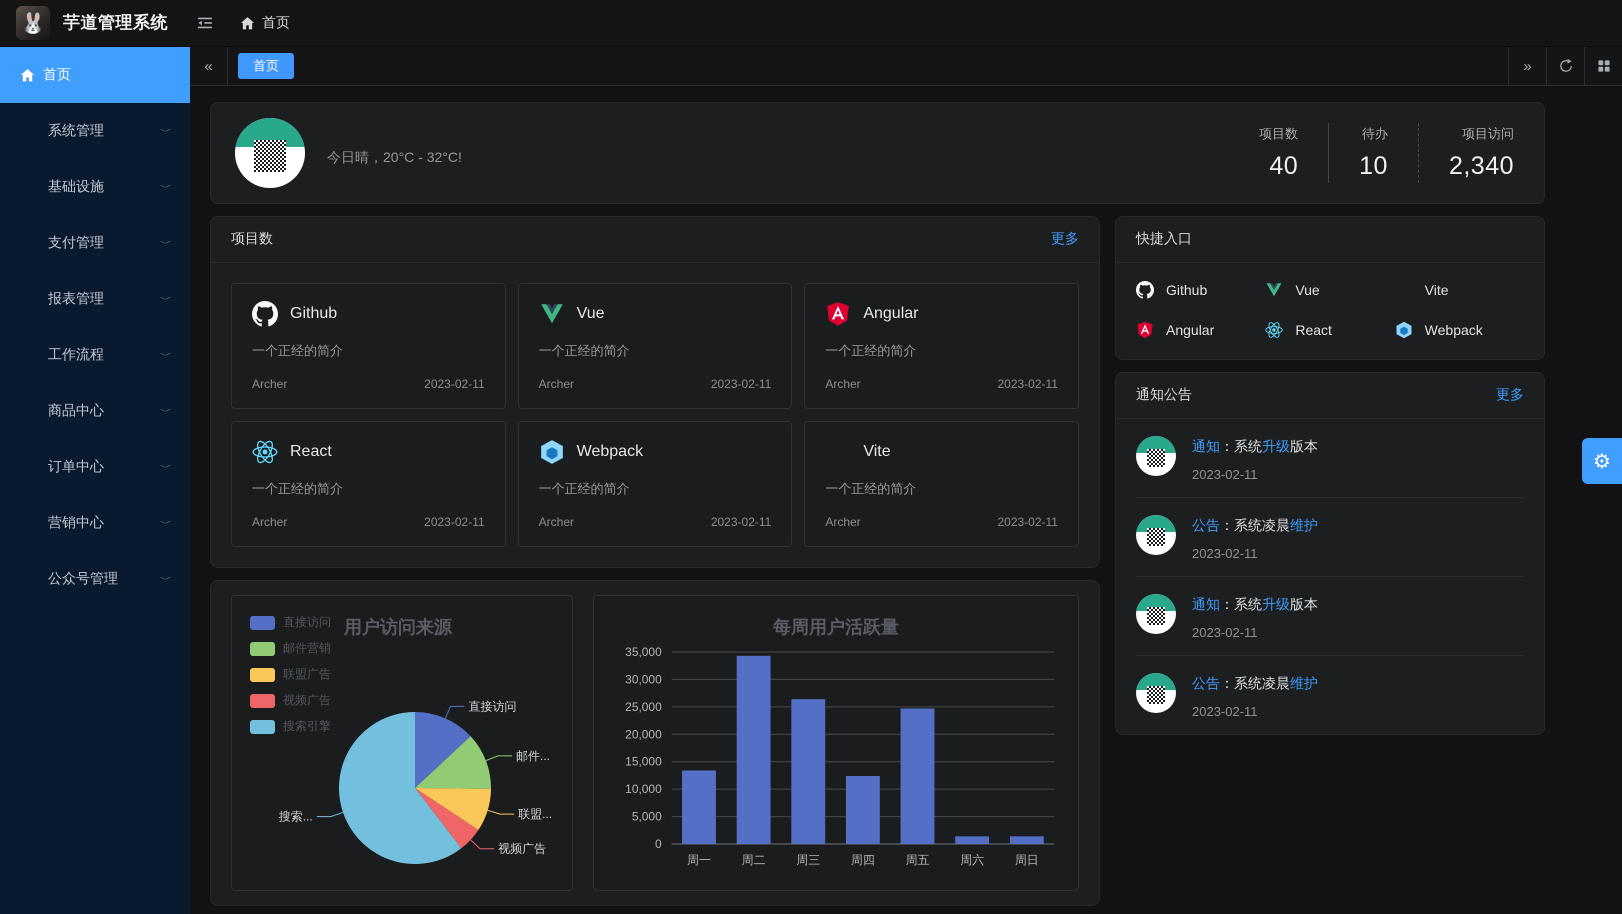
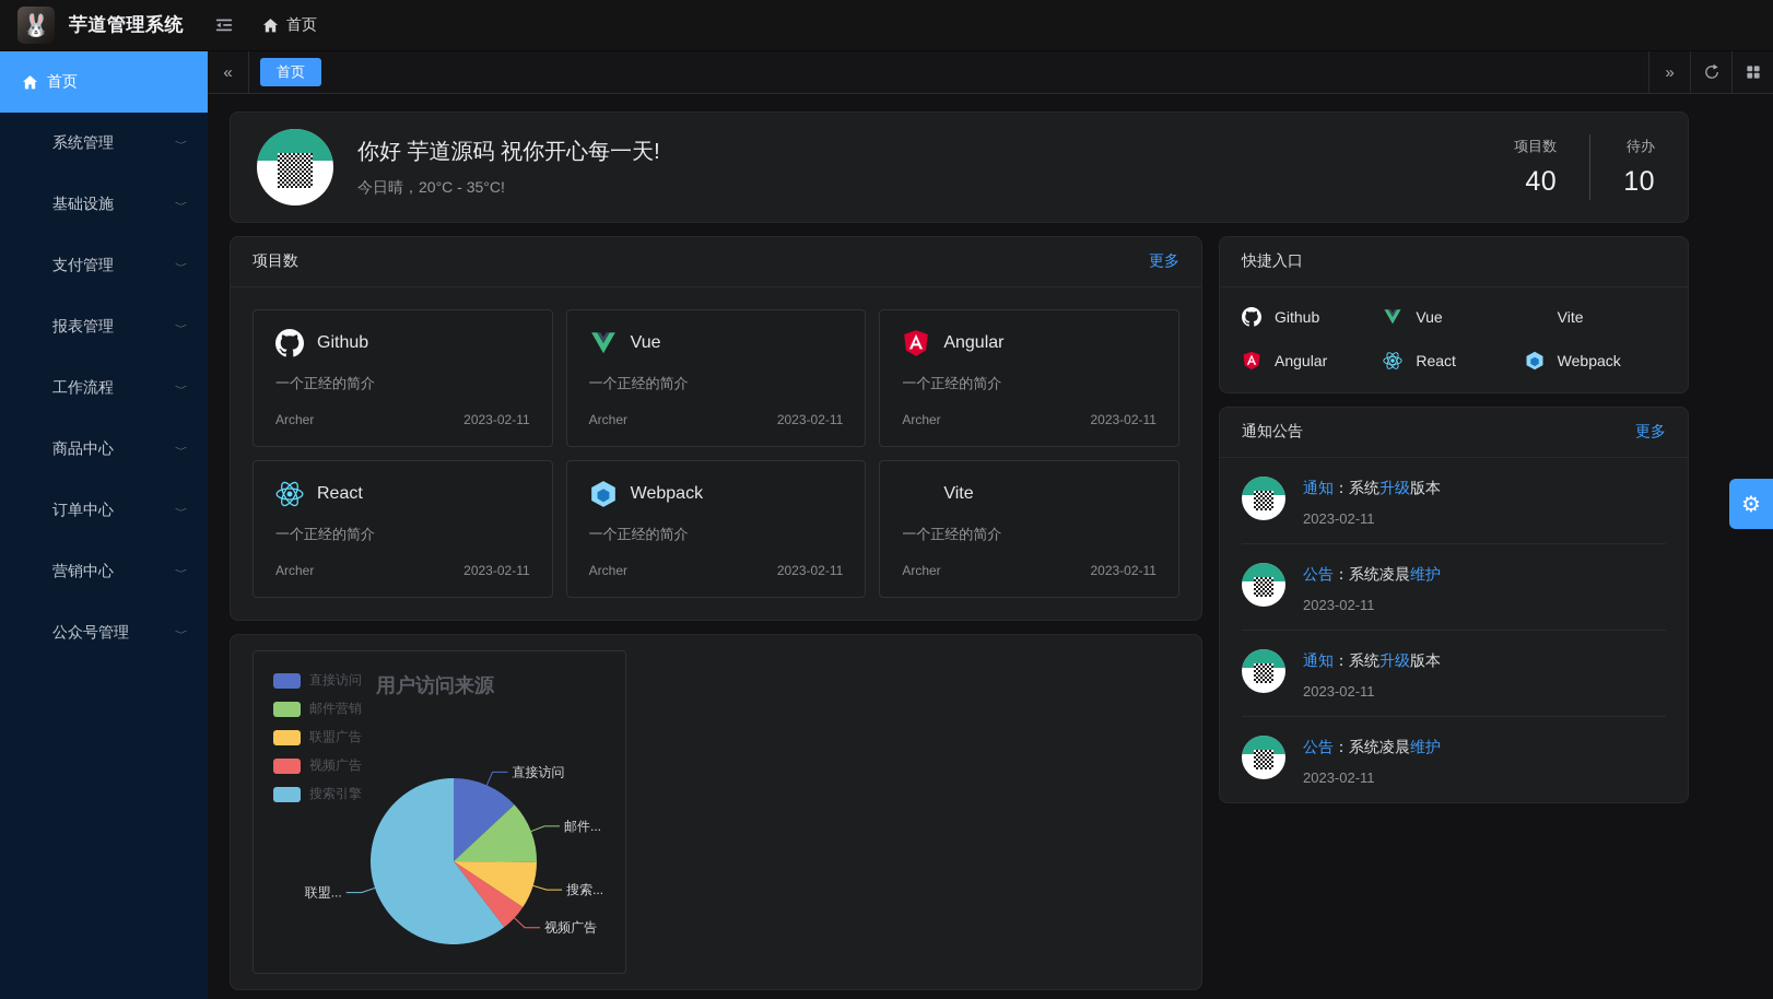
  🐰
  芋道管理系统
  首页
  首页
  系统管理
  ﹀
  基础设施
  ﹀
  支付管理
  ﹀
  报表管理
  ﹀
  工作流程
  ﹀
  商品中心
  ﹀
  订单中心
  ﹀
  营销中心
  ﹀
  公众号管理
  ﹀
  «
  首页
  »
+ 你好 芋道源码 祝你开心每一天!
- 今日晴，20°C - 32°C!
+ 今日晴，20°C - 35°C!
  项目数
  40
  待办
  10
- 项目访问
- 2,340
  项目数
  更多
  Github
  一个正经的简介
  Archer
  2023-02-11
  Vue
  一个正经的简介
  Archer
  2023-02-11
  Angular
  一个正经的简介
  Archer
  2023-02-11
  React
  一个正经的简介
  Archer
  2023-02-11
  Webpack
  一个正经的简介
  Archer
  2023-02-11
  Vite
  一个正经的简介
  Archer
  2023-02-11
  用户访问来源
  直接访问
  邮件营销
  联盟广告
  视频广告
  搜索引擎
  直接访问
  邮件...
- 联盟...
+ 搜索...
  视频广告
- 搜索...
+ 联盟...
- 每周用户活跃量
- 0
- 5,000
- 10,000
- 15,000
- 20,000
- 25,000
- 30,000
- 35,000
- 周一
- 周二
- 周三
- 周四
- 周五
- 周六
- 周日
  快捷入口
  Github
  Vue
  Vite
  Angular
  React
  Webpack
  通知公告
  更多
  通知：系统升级版本
  2023-02-11
  公告：系统凌晨维护
  2023-02-11
  通知：系统升级版本
  2023-02-11
  公告：系统凌晨维护
  2023-02-11
  ⚙
